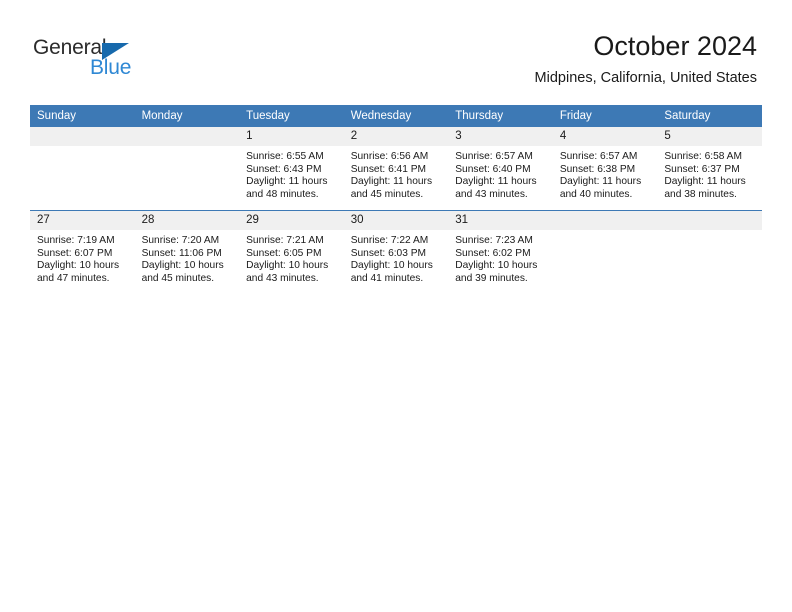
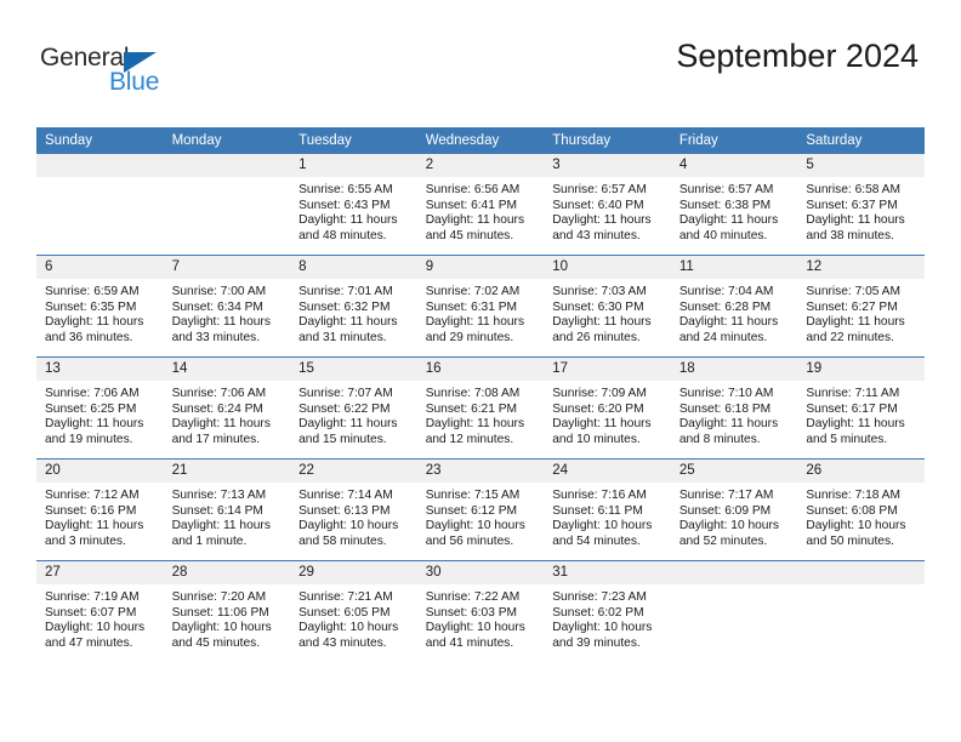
  General
  Blue
- October 2024
+ September 2024
- Midpines, California, United States
  Sunday	Monday	Tuesday	Wednesday	Thursday	Friday	Saturday
  		1Sunrise: 6:55 AMSunset: 6:43 PMDaylight: 11 hours and 48 minutes.	2Sunrise: 6:56 AMSunset: 6:41 PMDaylight: 11 hours and 45 minutes.	3Sunrise: 6:57 AMSunset: 6:40 PMDaylight: 11 hours and 43 minutes.	4Sunrise: 6:57 AMSunset: 6:38 PMDaylight: 11 hours and 40 minutes.	5Sunrise: 6:58 AMSunset: 6:37 PMDaylight: 11 hours and 38 minutes.
+ 6Sunrise: 6:59 AMSunset: 6:35 PMDaylight: 11 hours and 36 minutes.	7Sunrise: 7:00 AMSunset: 6:34 PMDaylight: 11 hours and 33 minutes.	8Sunrise: 7:01 AMSunset: 6:32 PMDaylight: 11 hours and 31 minutes.	9Sunrise: 7:02 AMSunset: 6:31 PMDaylight: 11 hours and 29 minutes.	10Sunrise: 7:03 AMSunset: 6:30 PMDaylight: 11 hours and 26 minutes.	11Sunrise: 7:04 AMSunset: 6:28 PMDaylight: 11 hours and 24 minutes.	12Sunrise: 7:05 AMSunset: 6:27 PMDaylight: 11 hours and 22 minutes.
+ 13Sunrise: 7:06 AMSunset: 6:25 PMDaylight: 11 hours and 19 minutes.	14Sunrise: 7:06 AMSunset: 6:24 PMDaylight: 11 hours and 17 minutes.	15Sunrise: 7:07 AMSunset: 6:22 PMDaylight: 11 hours and 15 minutes.	16Sunrise: 7:08 AMSunset: 6:21 PMDaylight: 11 hours and 12 minutes.	17Sunrise: 7:09 AMSunset: 6:20 PMDaylight: 11 hours and 10 minutes.	18Sunrise: 7:10 AMSunset: 6:18 PMDaylight: 11 hours and 8 minutes.	19Sunrise: 7:11 AMSunset: 6:17 PMDaylight: 11 hours and 5 minutes.
+ 20Sunrise: 7:12 AMSunset: 6:16 PMDaylight: 11 hours and 3 minutes.	21Sunrise: 7:13 AMSunset: 6:14 PMDaylight: 11 hours and 1 minute.	22Sunrise: 7:14 AMSunset: 6:13 PMDaylight: 10 hours and 58 minutes.	23Sunrise: 7:15 AMSunset: 6:12 PMDaylight: 10 hours and 56 minutes.	24Sunrise: 7:16 AMSunset: 6:11 PMDaylight: 10 hours and 54 minutes.	25Sunrise: 7:17 AMSunset: 6:09 PMDaylight: 10 hours and 52 minutes.	26Sunrise: 7:18 AMSunset: 6:08 PMDaylight: 10 hours and 50 minutes.
  27Sunrise: 7:19 AMSunset: 6:07 PMDaylight: 10 hours and 47 minutes.	28Sunrise: 7:20 AMSunset: 11:06 PMDaylight: 10 hours and 45 minutes.	29Sunrise: 7:21 AMSunset: 6:05 PMDaylight: 10 hours and 43 minutes.	30Sunrise: 7:22 AMSunset: 6:03 PMDaylight: 10 hours and 41 minutes.	31Sunrise: 7:23 AMSunset: 6:02 PMDaylight: 10 hours and 39 minutes.
